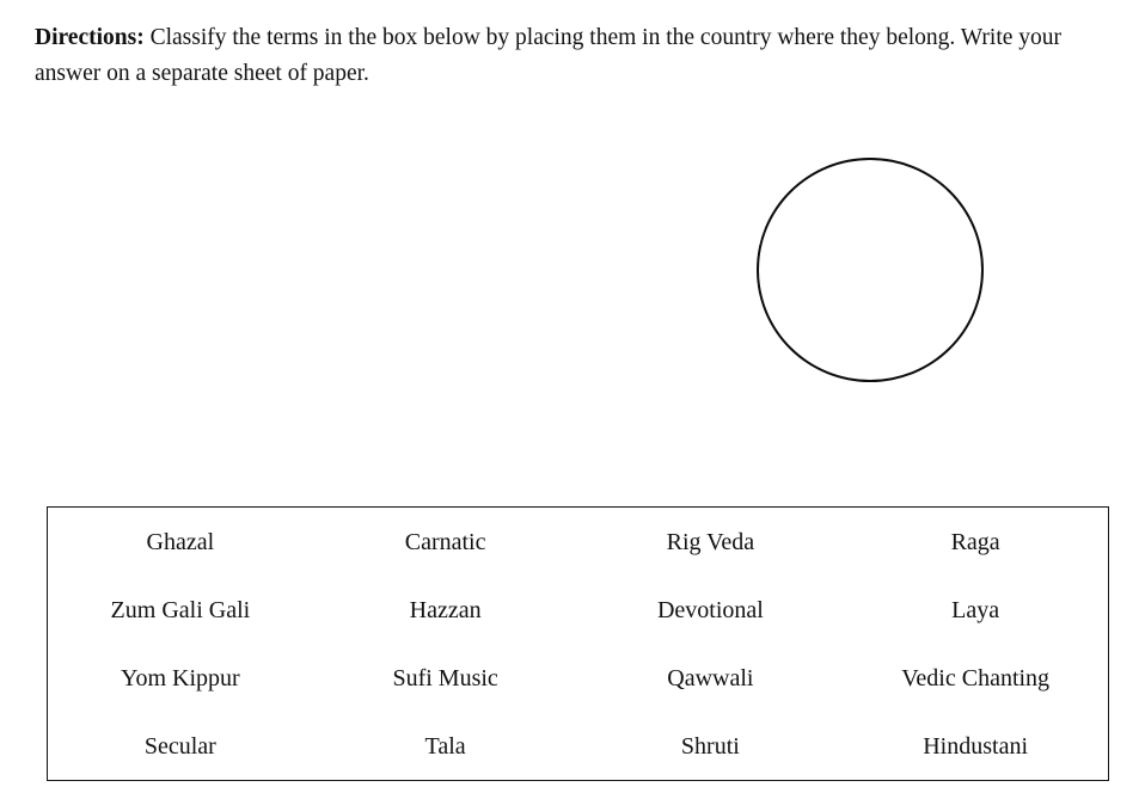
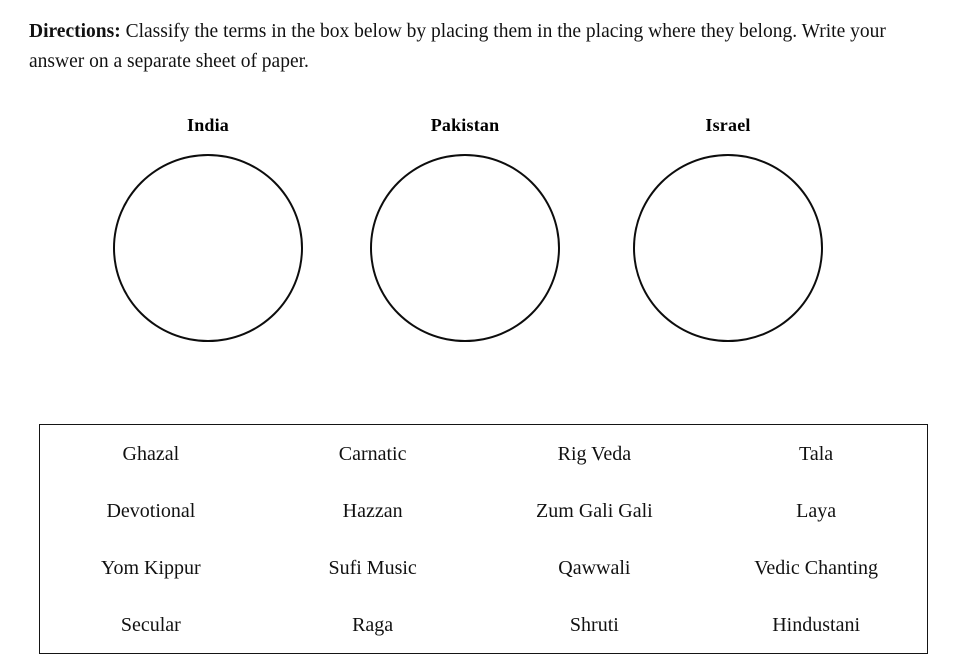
- Directions: Classify the terms in the box below by placing them in the country where they belong. Write your answer on a separate sheet of paper.
+ Directions: Classify the terms in the box below by placing them in the placing where they belong. Write your answer on a separate sheet of paper.
+ India
+ Pakistan
+ Israel
  Ghazal
  Carnatic
  Rig Veda
- Raga
+ Tala
- Zum Gali Gali
+ Devotional
  Hazzan
- Devotional
+ Zum Gali Gali
  Laya
  Yom Kippur
  Sufi Music
  Qawwali
  Vedic Chanting
  Secular
- Tala
+ Raga
  Shruti
  Hindustani
